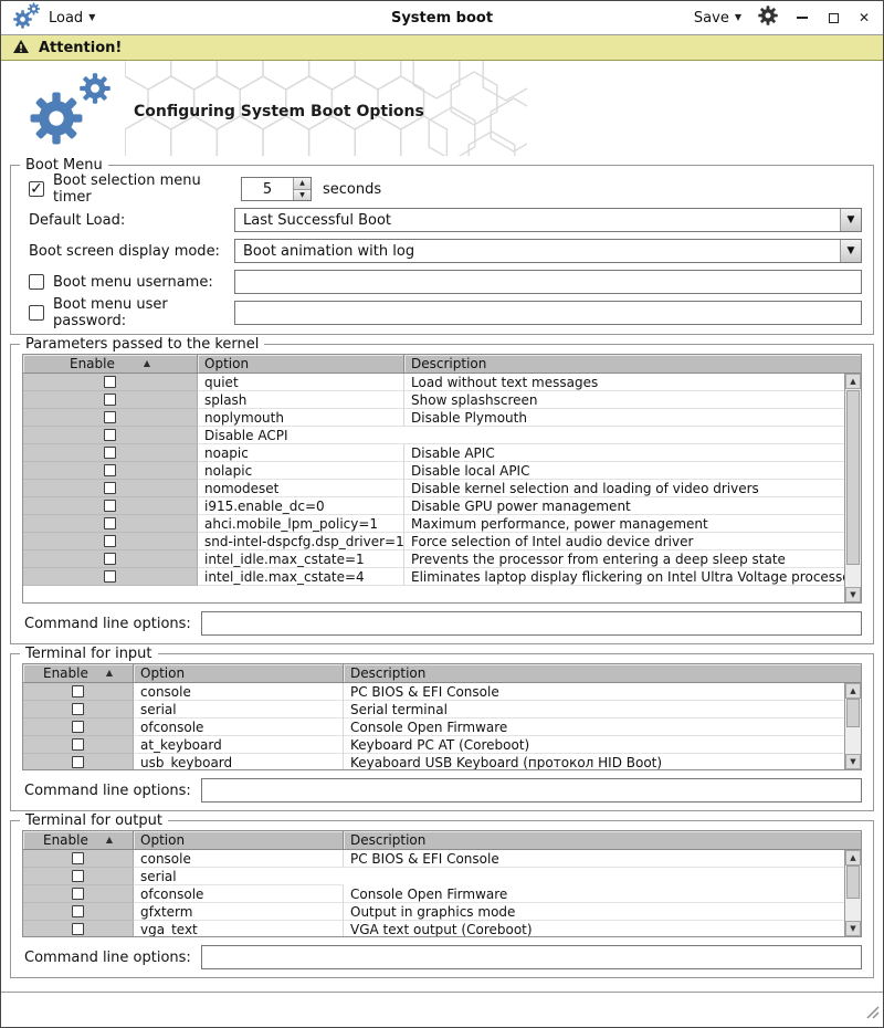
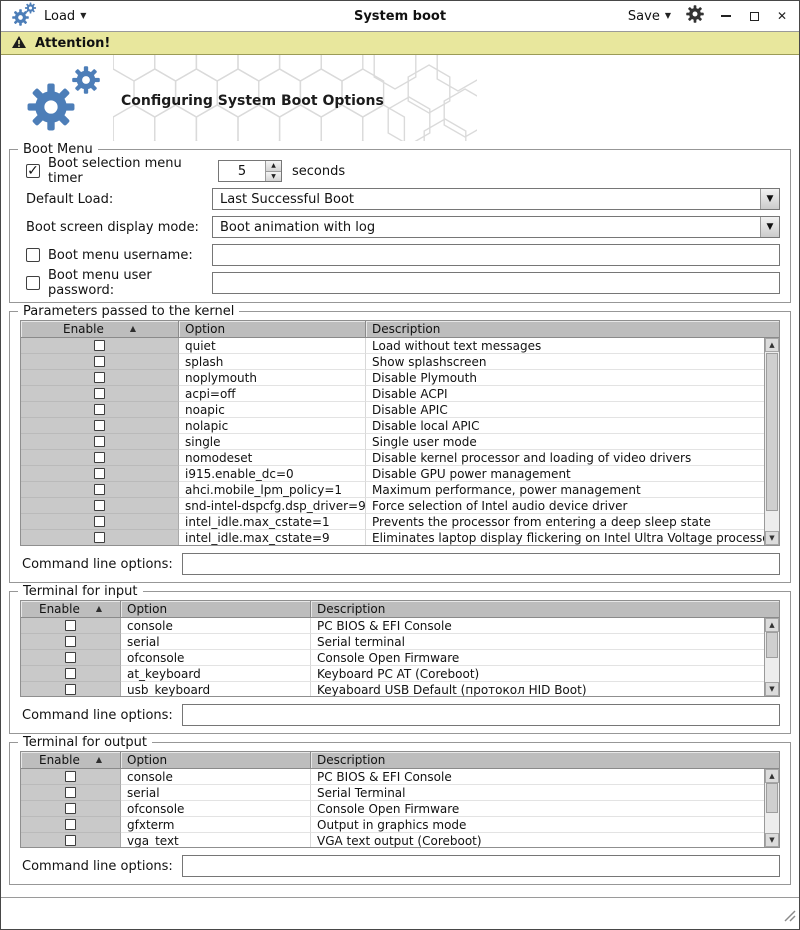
  Load
  ▼
  System boot
  Save
  ▼
  ✕
  Attention!
  Configuring System Boot Options
  Boot Menu
  ✓
  Boot selection menu timer
  5
  seconds
  Default Load:
  Last Successful Boot
  ▼
  Boot screen display mode:
  Boot animation with log
  ▼
  Boot menu username:
  Boot menu user password:
  Parameters passed to the kernel
  Enable
  ▲
  Option
  Description
  quiet
  Load without text messages
  splash
  Show splashscreen
  noplymouth
  Disable Plymouth
+ acpi=off
  Disable ACPI
  noapic
  Disable APIC
  nolapic
  Disable local APIC
+ single
+ Single user mode
  nomodeset
- Disable kernel selection and loading of video drivers
+ Disable kernel processor and loading of video drivers
  i915.enable_dc=0
  Disable GPU power management
  ahci.mobile_lpm_policy=1
  Maximum performance, power management
- snd-intel-dspcfg.dsp_driver=1
+ snd-intel-dspcfg.dsp_driver=9
  Force selection of Intel audio device driver
  intel_idle.max_cstate=1
  Prevents the processor from entering a deep sleep state
- intel_idle.max_cstate=4
+ intel_idle.max_cstate=9
  Eliminates laptop display flickering on Intel Ultra Voltage process
  ▲
  ▼
  Command line options:
  Terminal for input
  Enable
  ▲
  Option
  Description
  console
  PC BIOS & EFI Console
  serial
  Serial terminal
  ofconsole
  Console Open Firmware
  at_keyboard
  Keyboard PC AT (Coreboot)
  usb_keyboard
- Keyaboard USB Keyboard (протокол HID Boot)
+ Keyaboard USB Default (протокол HID Boot)
  ▲
  ▼
  Command line options:
  Terminal for output
  Enable
  ▲
  Option
  Description
  console
  PC BIOS & EFI Console
  serial
+ Serial Terminal
  ofconsole
  Console Open Firmware
  gfxterm
  Output in graphics mode
  vga_text
  VGA text output (Coreboot)
  ▲
  ▼
  Command line options:
